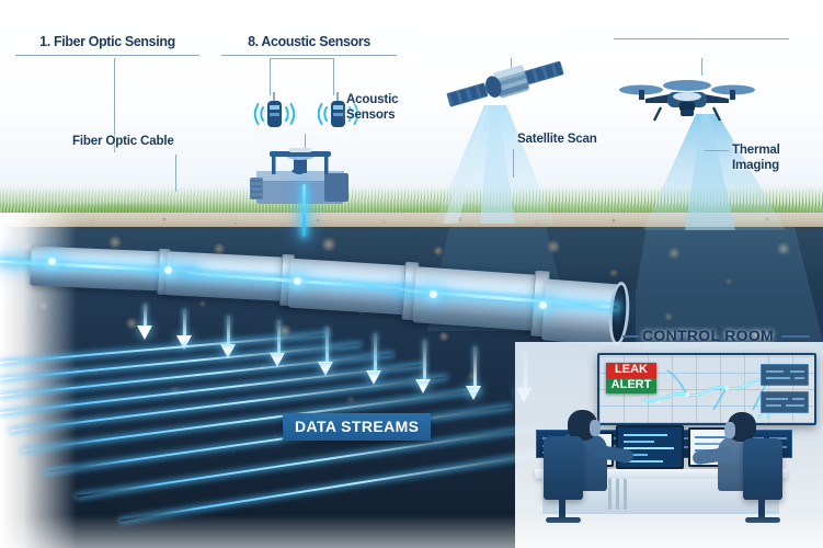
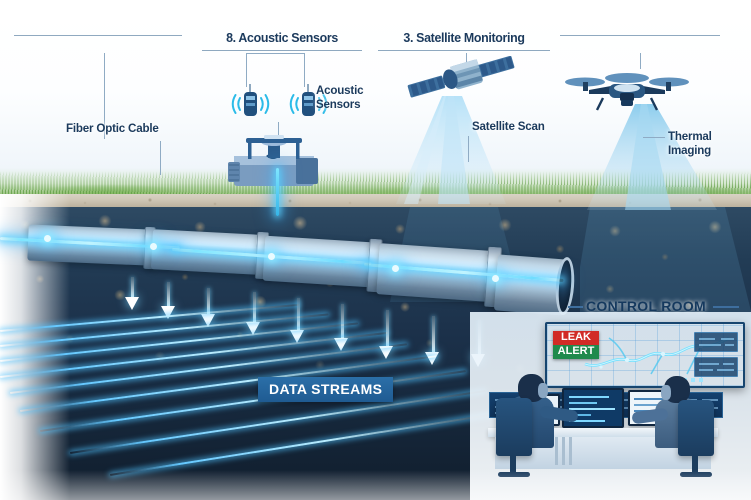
- 1. Fiber Optic Sensing
  8. Acoustic Sensors
+ 3. Satellite Monitoring
  Fiber Optic Cable
  Acoustic
  Sensors
  Satellite Scan
  Thermal
  Imaging
  DATA STREAMS
  CONTROL ROOM
  LEAK
  ALERT
